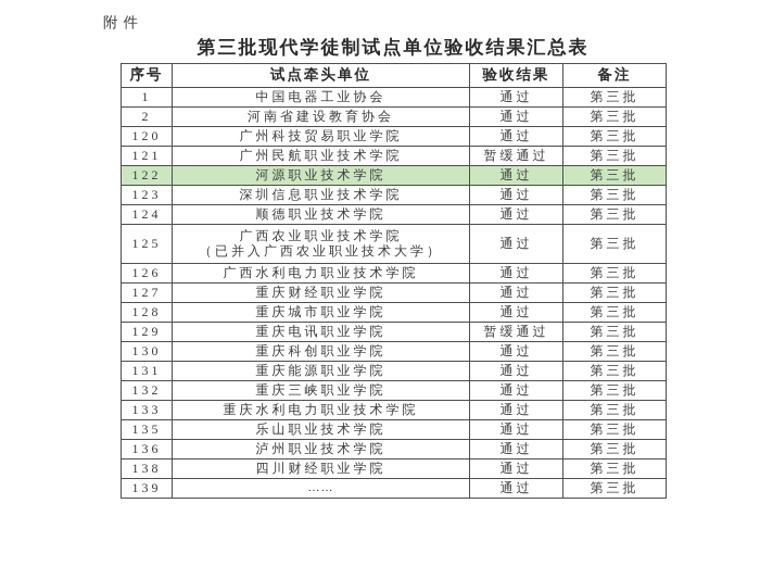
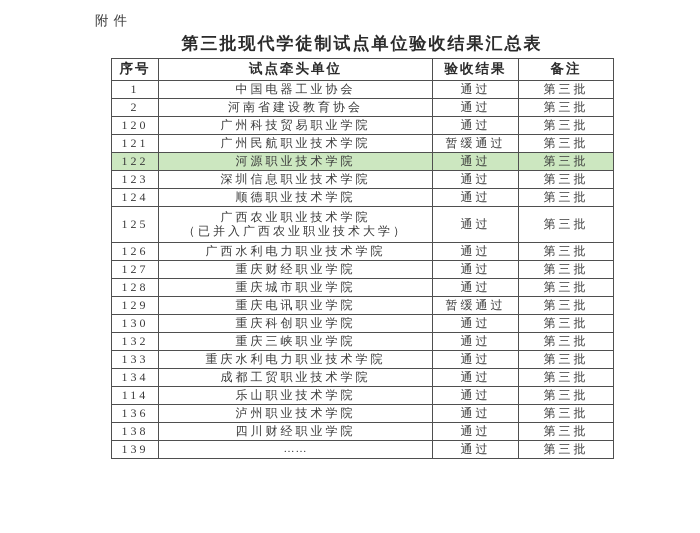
  附件
  第三批现代学徒制试点单位验收结果汇总表
  序号	试点牵头单位	验收结果	备注
  1	中国电器工业协会	通过	第三批
  2	河南省建设教育协会	通过	第三批
  120	广州科技贸易职业学院	通过	第三批
  121	广州民航职业技术学院	暂缓通过	第三批
  122	河源职业技术学院	通过	第三批
  123	深圳信息职业技术学院	通过	第三批
  124	顺德职业技术学院	通过	第三批
  125	广西农业职业技术学院（已并入广西农业职业技术大学）	通过	第三批
  126	广西水利电力职业技术学院	通过	第三批
  127	重庆财经职业学院	通过	第三批
  128	重庆城市职业学院	通过	第三批
  129	重庆电讯职业学院	暂缓通过	第三批
  130	重庆科创职业学院	通过	第三批
- 131	重庆能源职业学院	通过	第三批
  132	重庆三峡职业学院	通过	第三批
  133	重庆水利电力职业技术学院	通过	第三批
+ 134	成都工贸职业技术学院	通过	第三批
- 135	乐山职业技术学院	通过	第三批
+ 114	乐山职业技术学院	通过	第三批
  136	泸州职业技术学院	通过	第三批
  138	四川财经职业学院	通过	第三批
  139	……	通过	第三批
